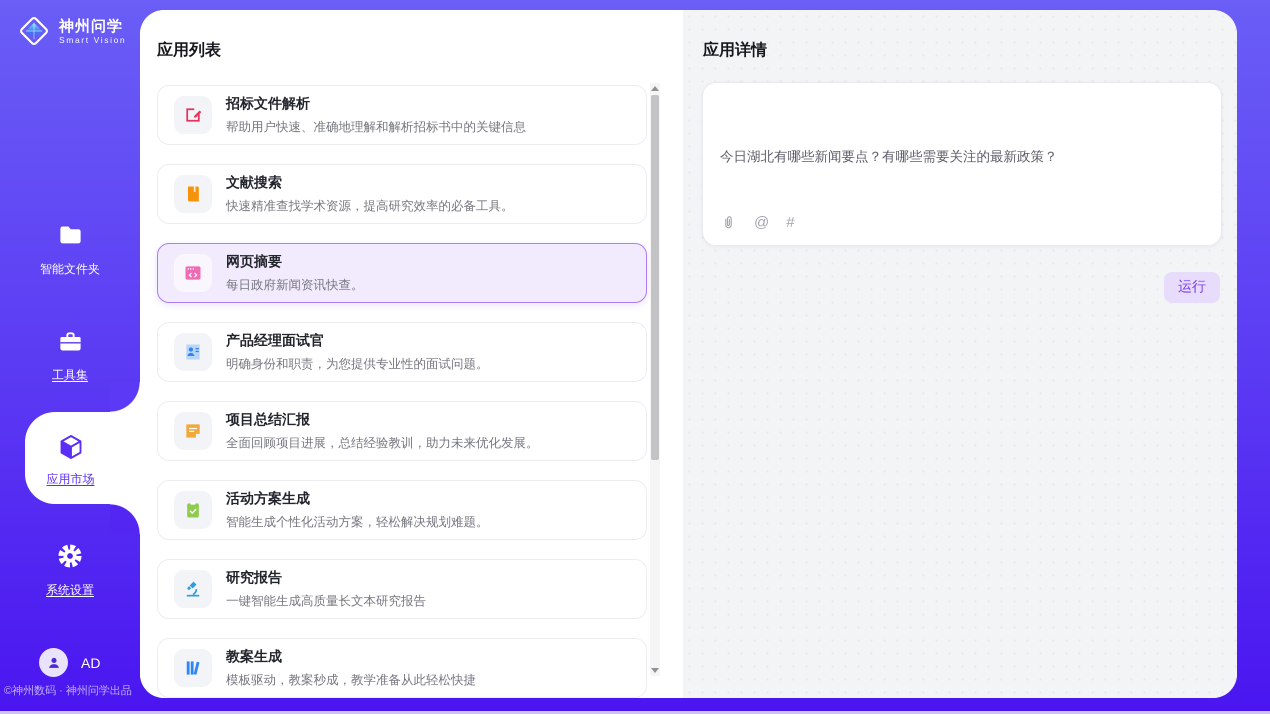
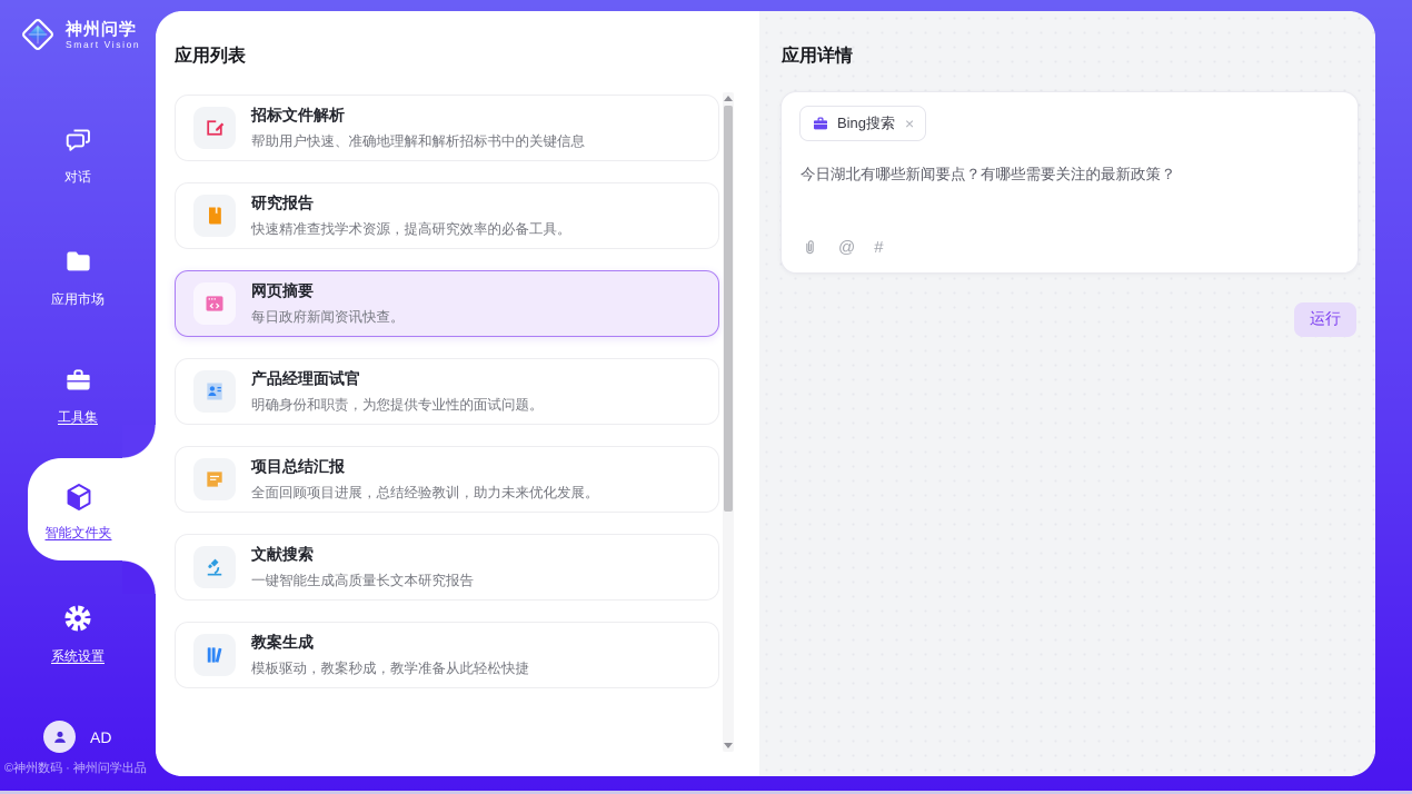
  神州问学
  Smart Vision
+ 对话
- 智能文件夹
+ 应用市场
  工具集
- 应用市场
+ 智能文件夹
  系统设置
  AD
  ©神州数码 · 神州问学出品
  应用列表
  招标文件解析
  帮助用户快速、准确地理解和解析招标书中的关键信息
- 文献搜索
+ 研究报告
  快速精准查找学术资源，提高研究效率的必备工具。
  网页摘要
  每日政府新闻资讯快查。
  产品经理面试官
  明确身份和职责，为您提供专业性的面试问题。
  项目总结汇报
  全面回顾项目进展，总结经验教训，助力未来优化发展。
- 活动方案生成
- 智能生成个性化活动方案，轻松解决规划难题。
- 研究报告
+ 文献搜索
  一键智能生成高质量长文本研究报告
  教案生成
  模板驱动，教案秒成，教学准备从此轻松快捷
  应用详情
+ Bing搜索
+ ×
  今日湖北有哪些新闻要点？有哪些需要关注的最新政策？
  @
  #
  运行
